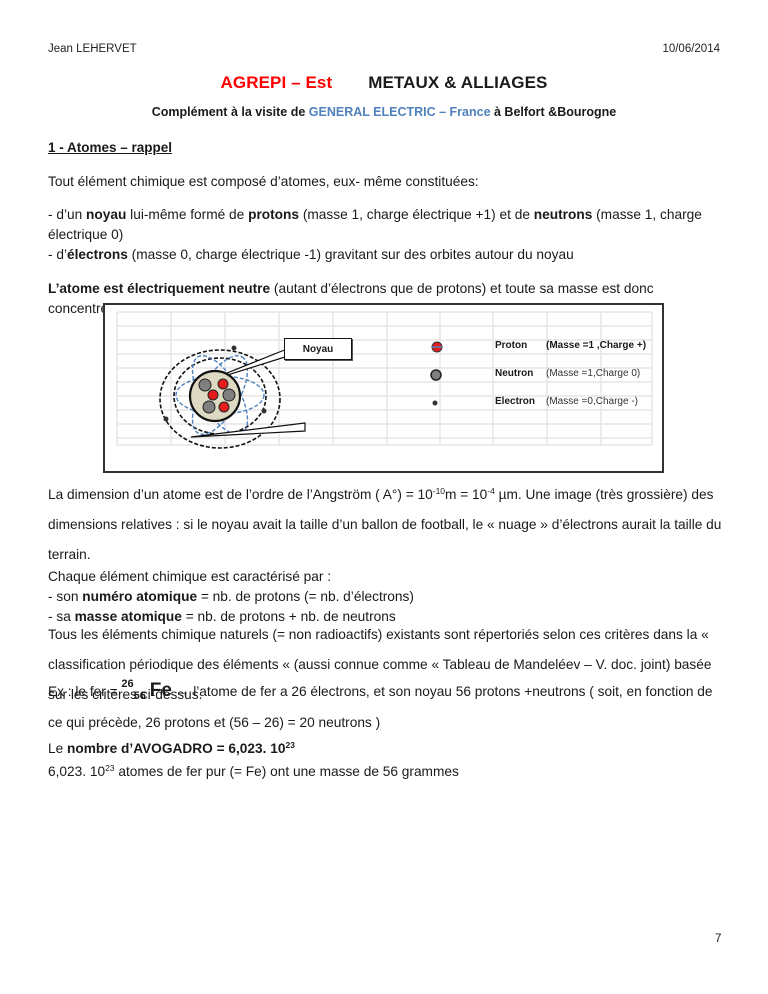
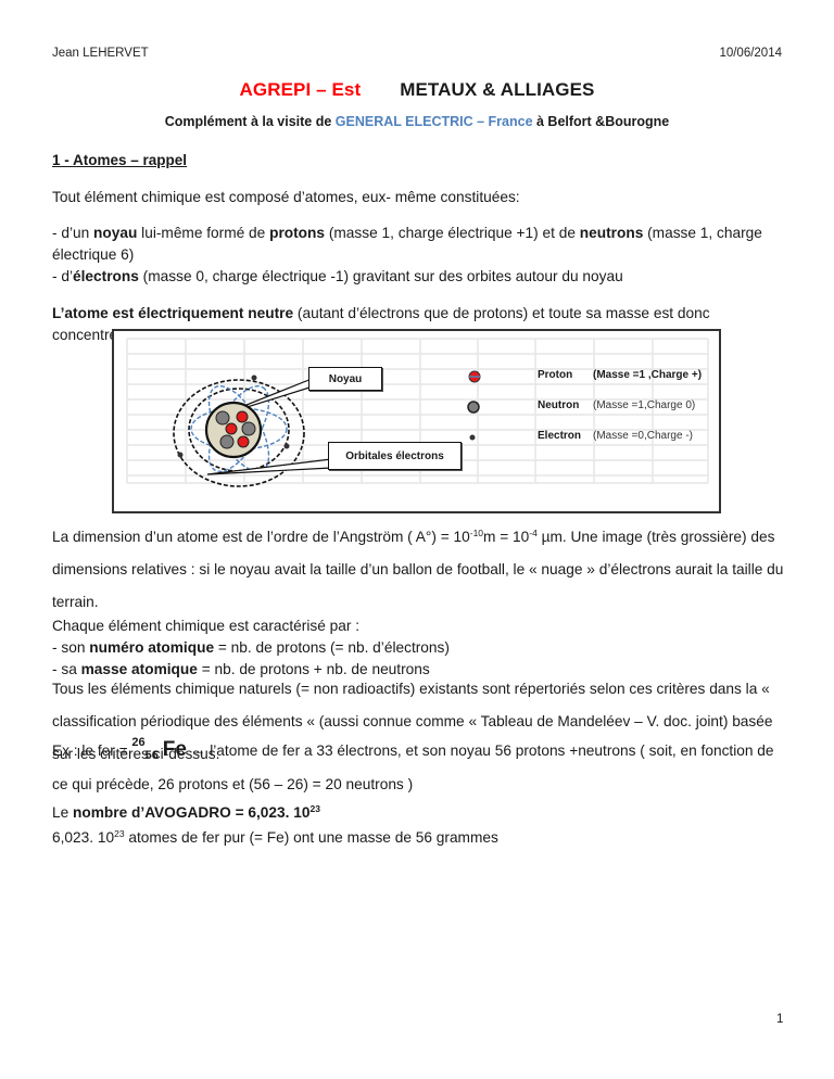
  Jean LEHERVET
  10/06/2014
  AGREPI – Est METAUX & ALLIAGES
  Complément à la visite de GENERAL ELECTRIC – France à Belfort &Bourogne
  1 - Atomes – rappel
  Tout élément chimique est composé d’atomes, eux- même constituées:
- - d’un noyau lui-même formé de protons (masse 1, charge électrique +1) et de neutrons (masse 1, charge électrique 0)
+ - d’un noyau lui-même formé de protons (masse 1, charge électrique +1) et de neutrons (masse 1, charge électrique 6)
  - d’électrons (masse 0, charge électrique -1) gravitant sur des orbites autour du noyau
  L’atome est électriquement neutre (autant d’électrons que de protons) et toute sa masse est donc concentr
  Noyau
+ Orbitales électrons
  Proton
  (Masse =1 ,Charge +)
  Neutron
  (Masse =1,Charge 0)
  Electron
  (Masse =0,Charge -)
  La dimension d’un atome est de l’ordre de l’Angström ( A°) = 10-10m = 10-4 µm. Une image (très grossière) des dimensions relatives : si le noyau avait la taille d’un ballon de football, le « nuage » d’électrons aurait la taille du terrain.
  Chaque élément chimique est caractérisé par :
  - son numéro atomique = nb. de protons (= nb. d’électrons)
  - sa masse atomique = nb. de protons + nb. de neutrons
  Tous les éléments chimique naturels (= non radioactifs) existants sont répertoriés selon ces critères dans la « classification périodique des éléments « (aussi connue comme « Tableau de Mandeléev – V. doc. joint) basée sur les critères ci-dessus.
- Ex : le fer = 2656 Fe → l’atome de fer a 26 électrons, et son noyau 56 protons +neutrons ( soit, en fonction de ce qui précède, 26 protons et (56 – 26) = 20 neutrons )
+ Ex : le fer = 2656 Fe → l’atome de fer a 33 électrons, et son noyau 56 protons +neutrons ( soit, en fonction de ce qui précède, 26 protons et (56 – 26) = 20 neutrons )
  Le nombre d’AVOGADRO = 6,023. 1023
  6,023. 1023 atomes de fer pur (= Fe) ont une masse de 56 grammes
- 7
+ 1
